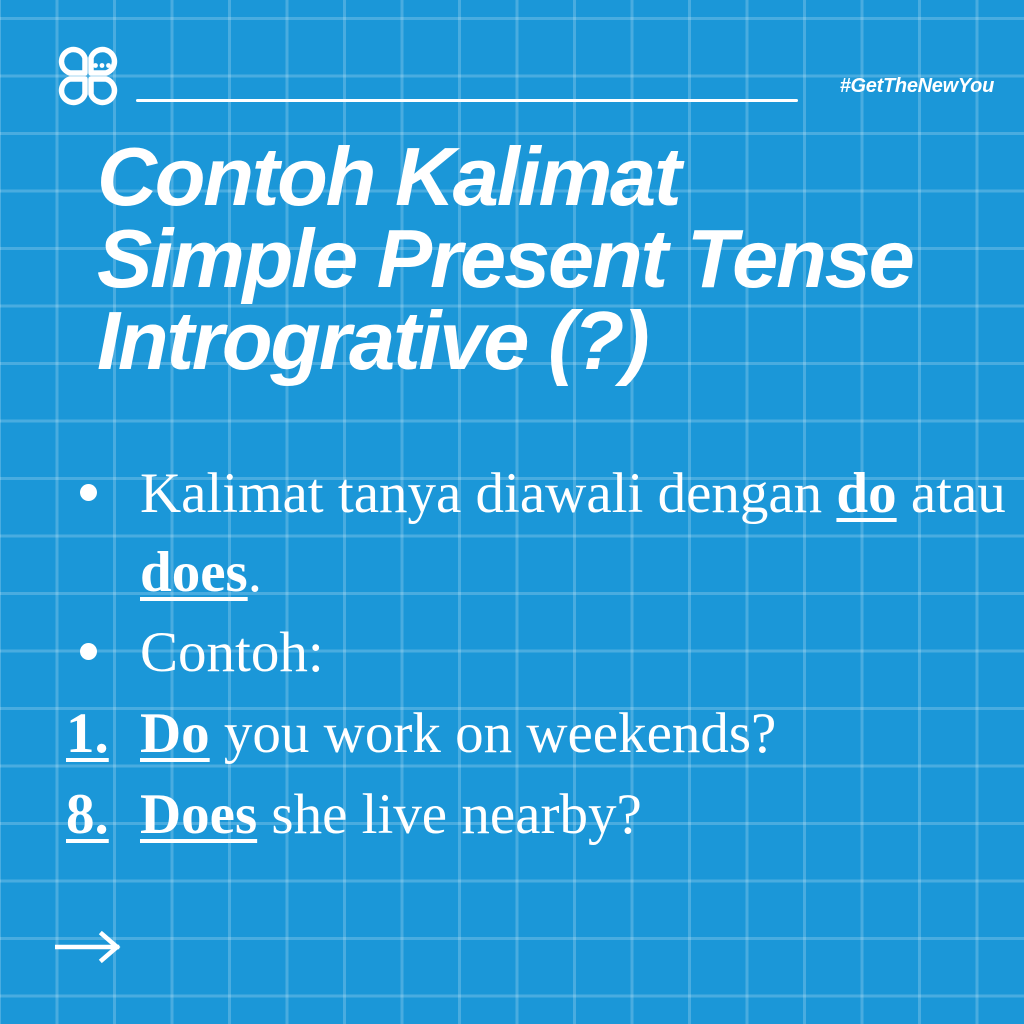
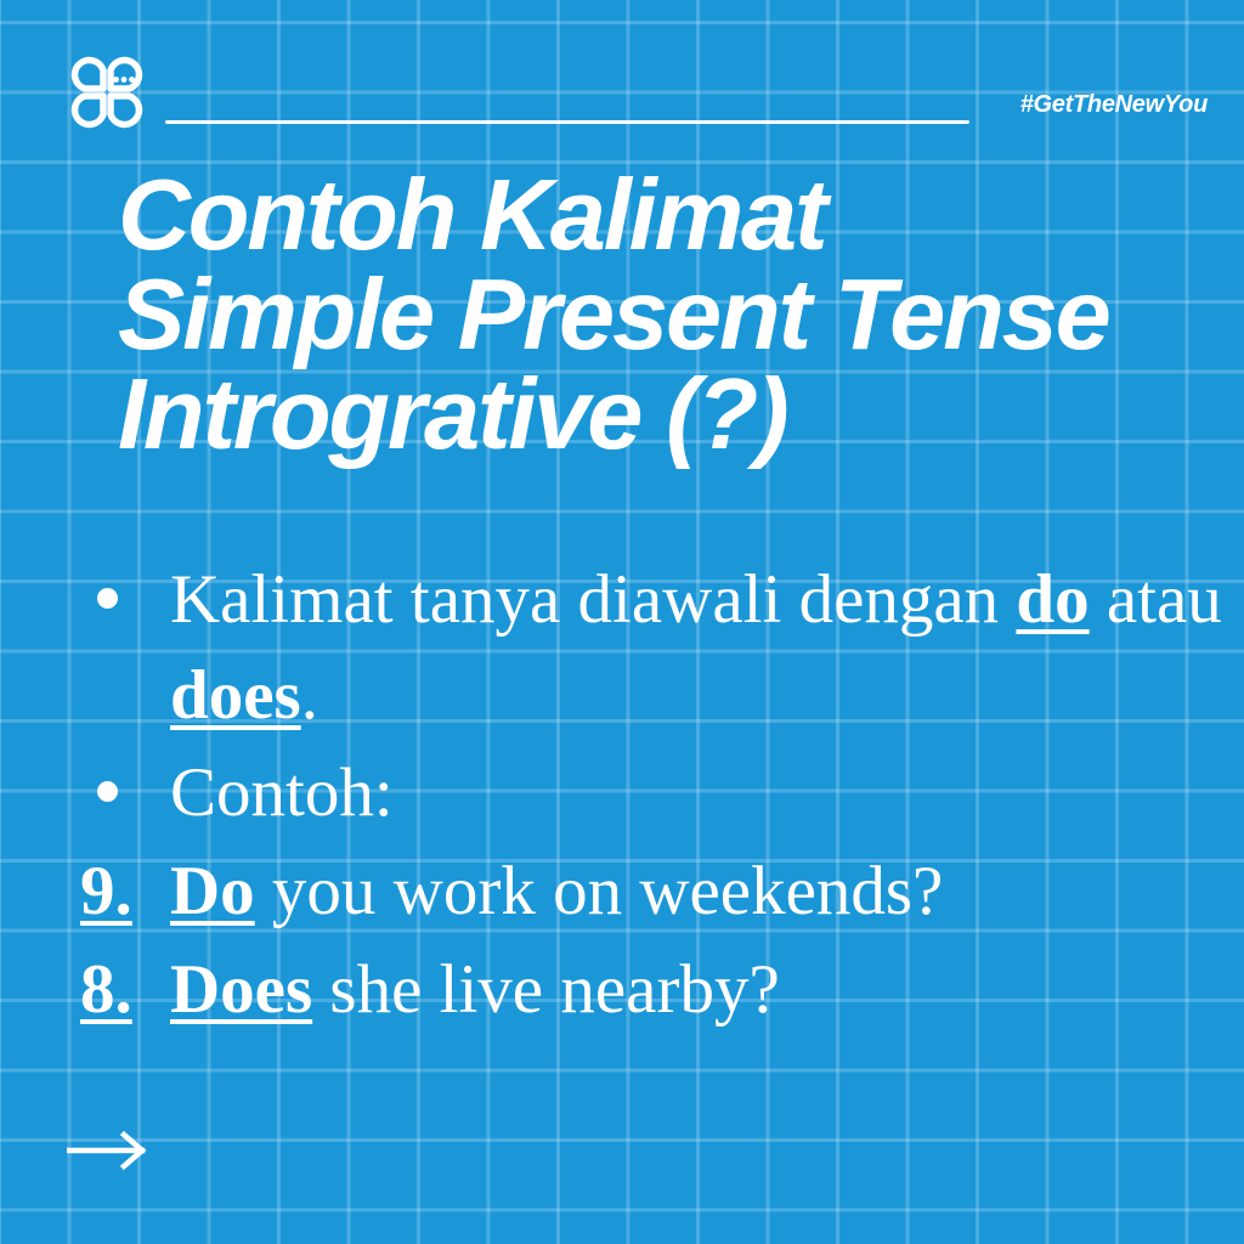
  #GetTheNewYou
  Contoh Kalimat
  Simple Present Tense
  Introgrative (?)
  Kalimat tanya diawali dengan do atau does.
  Contoh:
- 1.
+ 9.
  Do you work on weekends?
  8.
  Does she live nearby?
